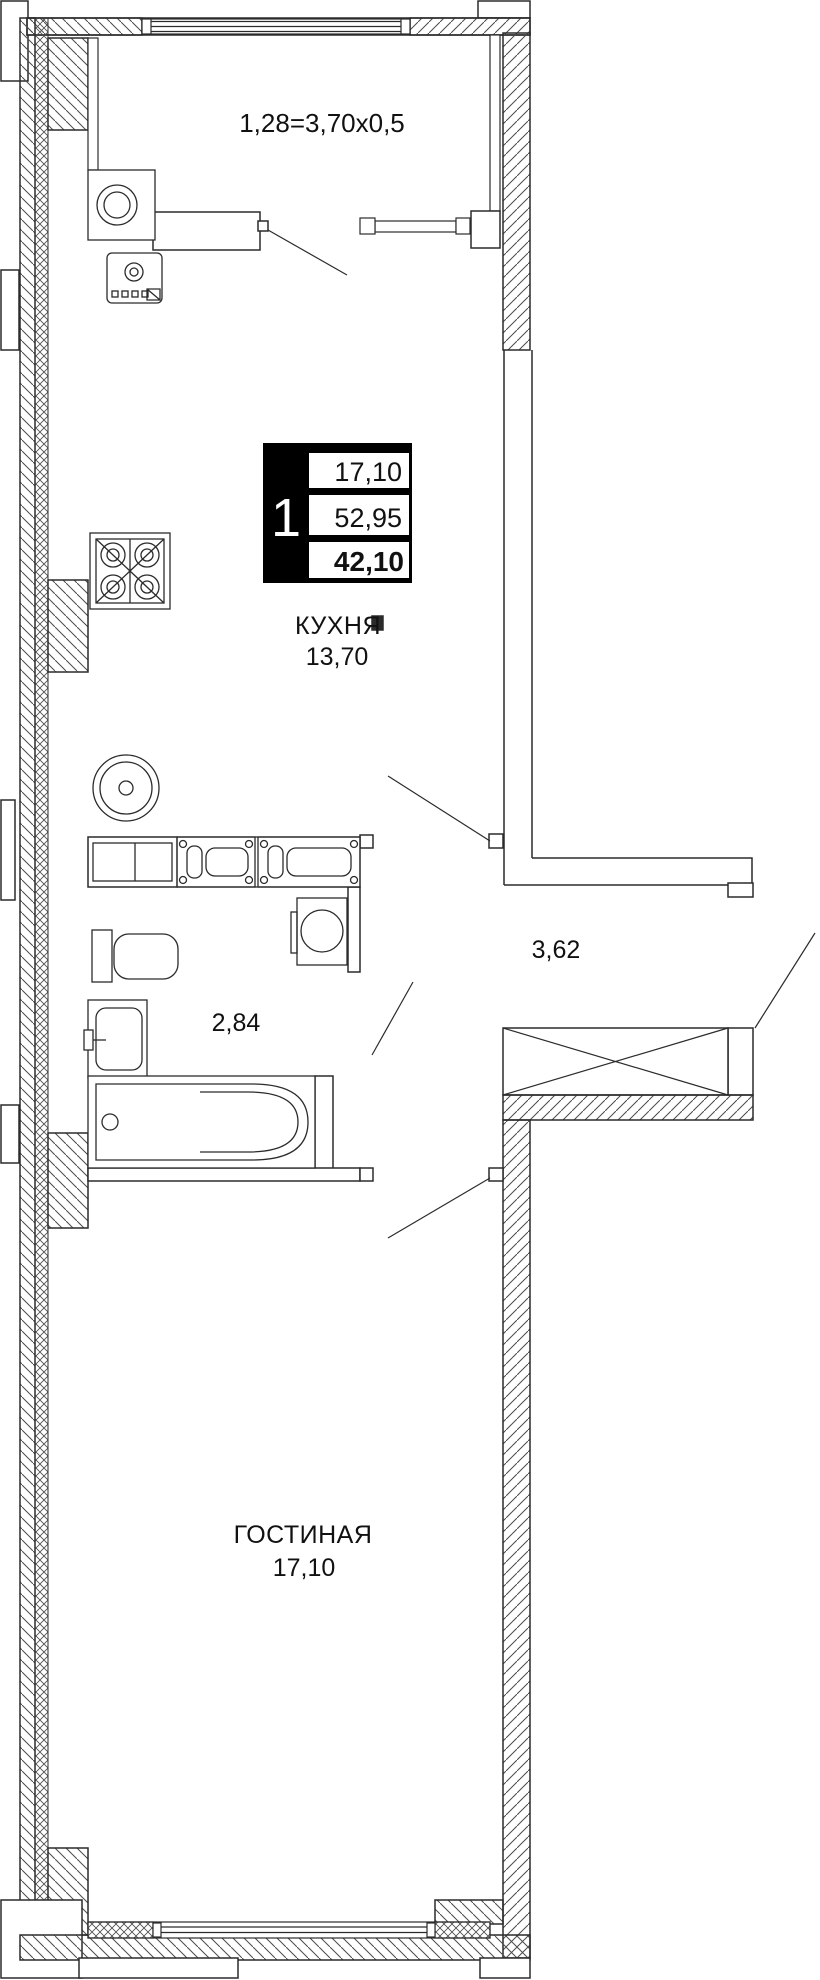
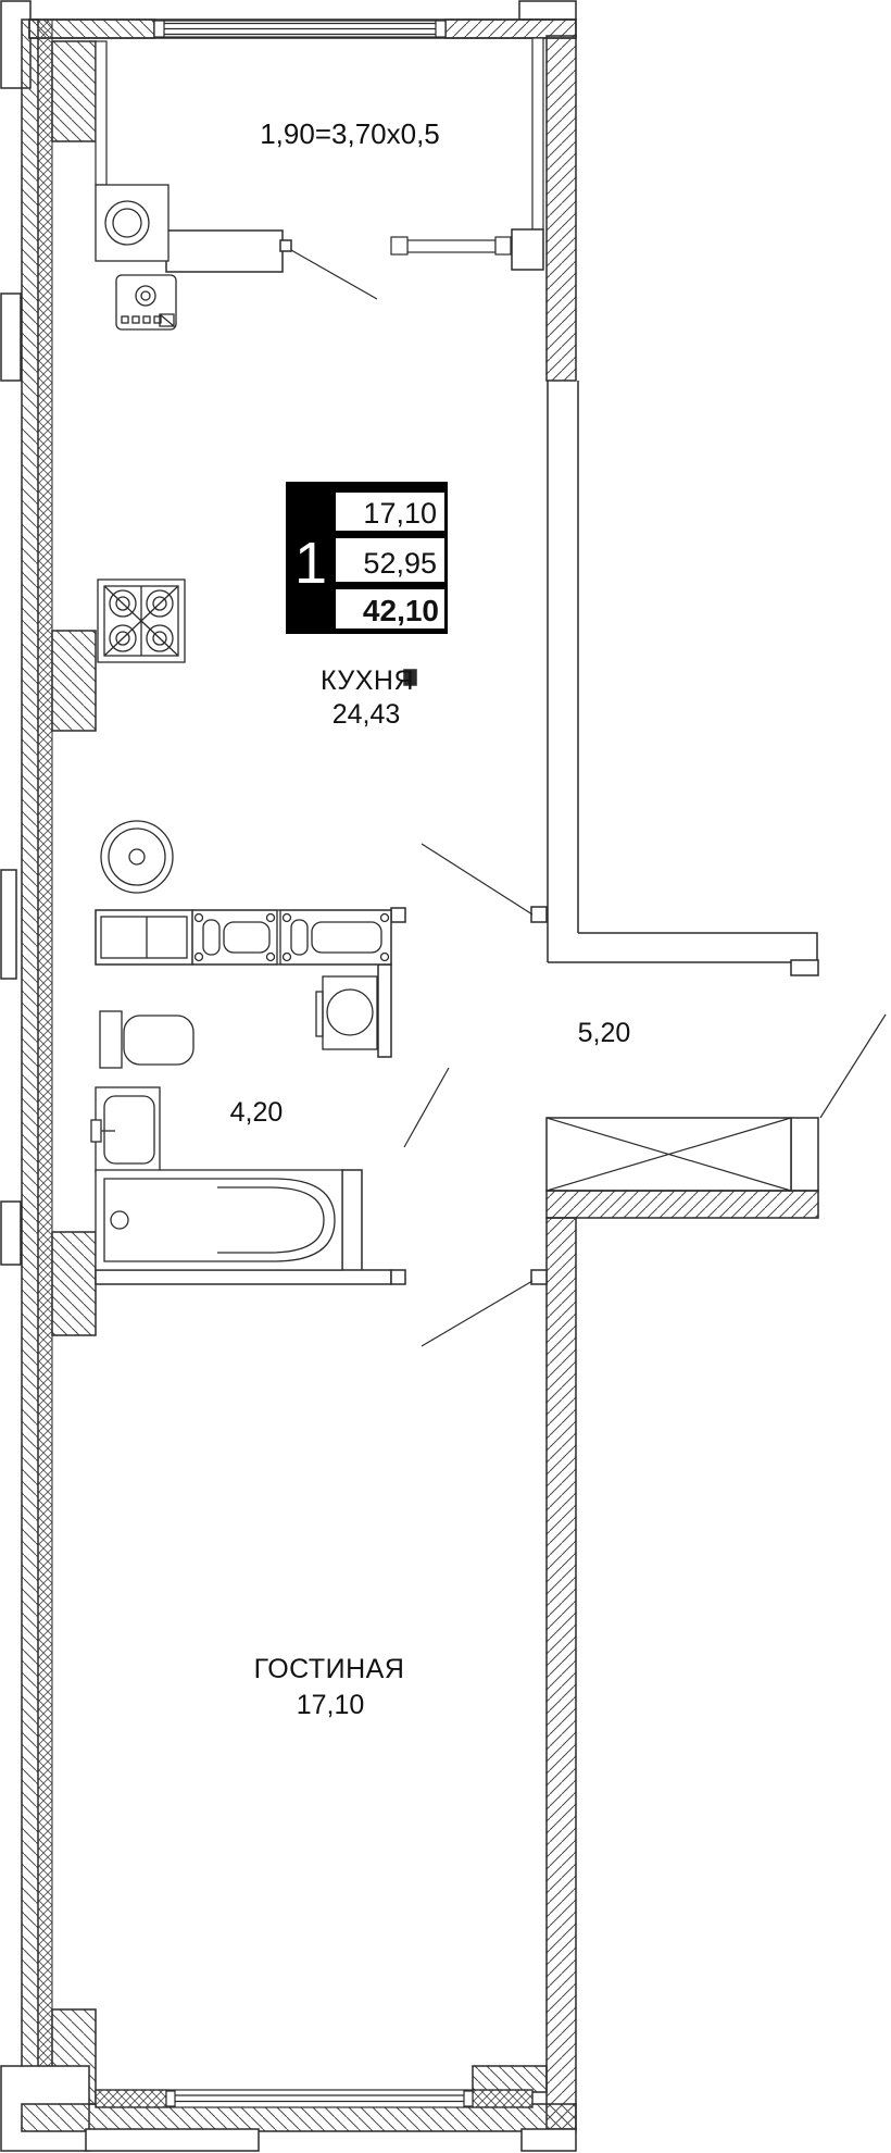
  1
  17,10
  52,95
  42,10
- 1,28=3,70x0,5
+ 1,90=3,70x0,5
  КУХНЯ
- 13,70
+ 24,43
- 3,62
+ 5,20
- 2,84
+ 4,20
  ГОСТИНАЯ
  17,10
